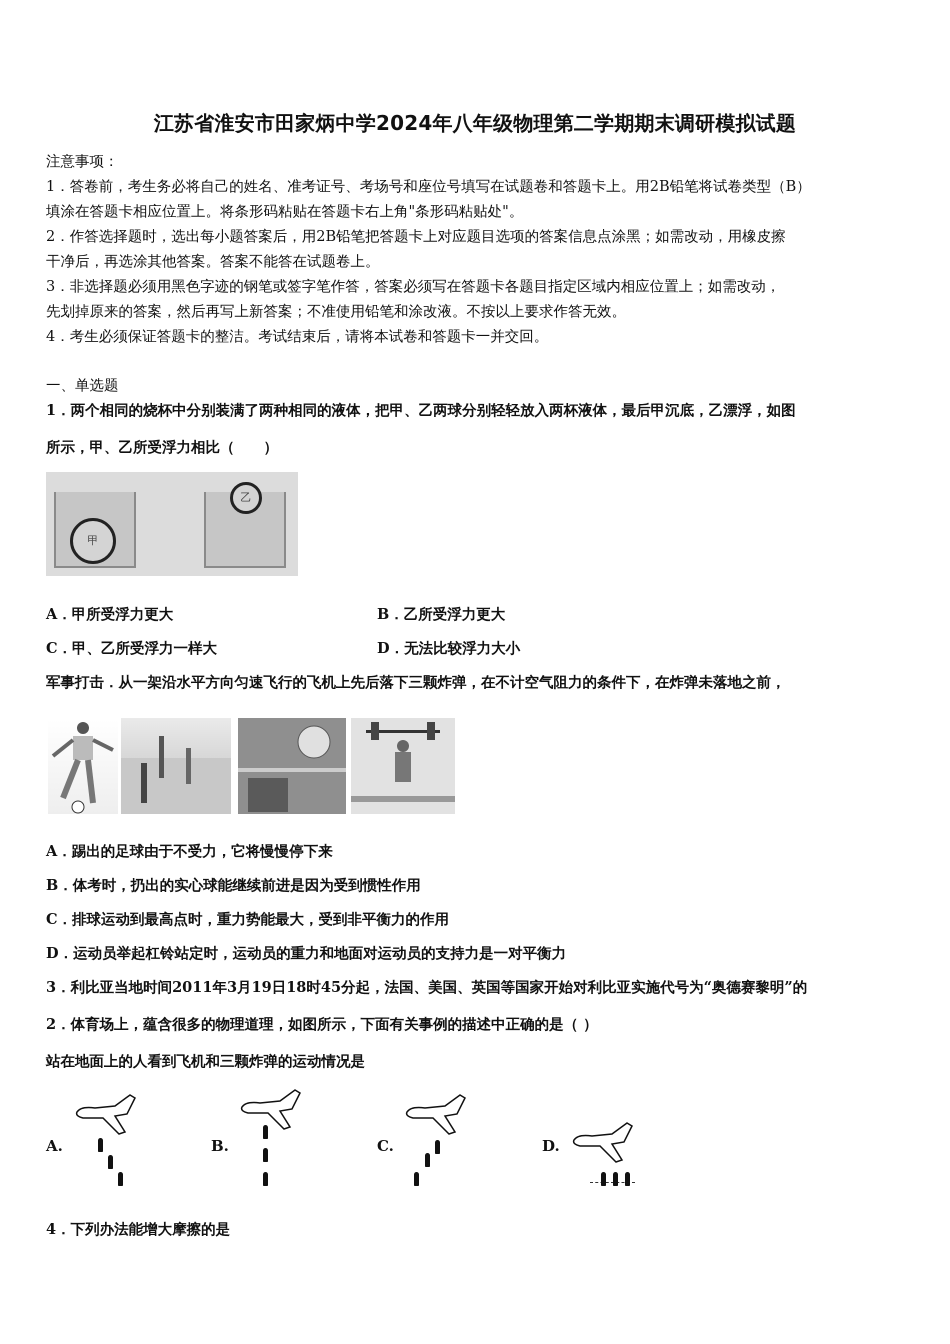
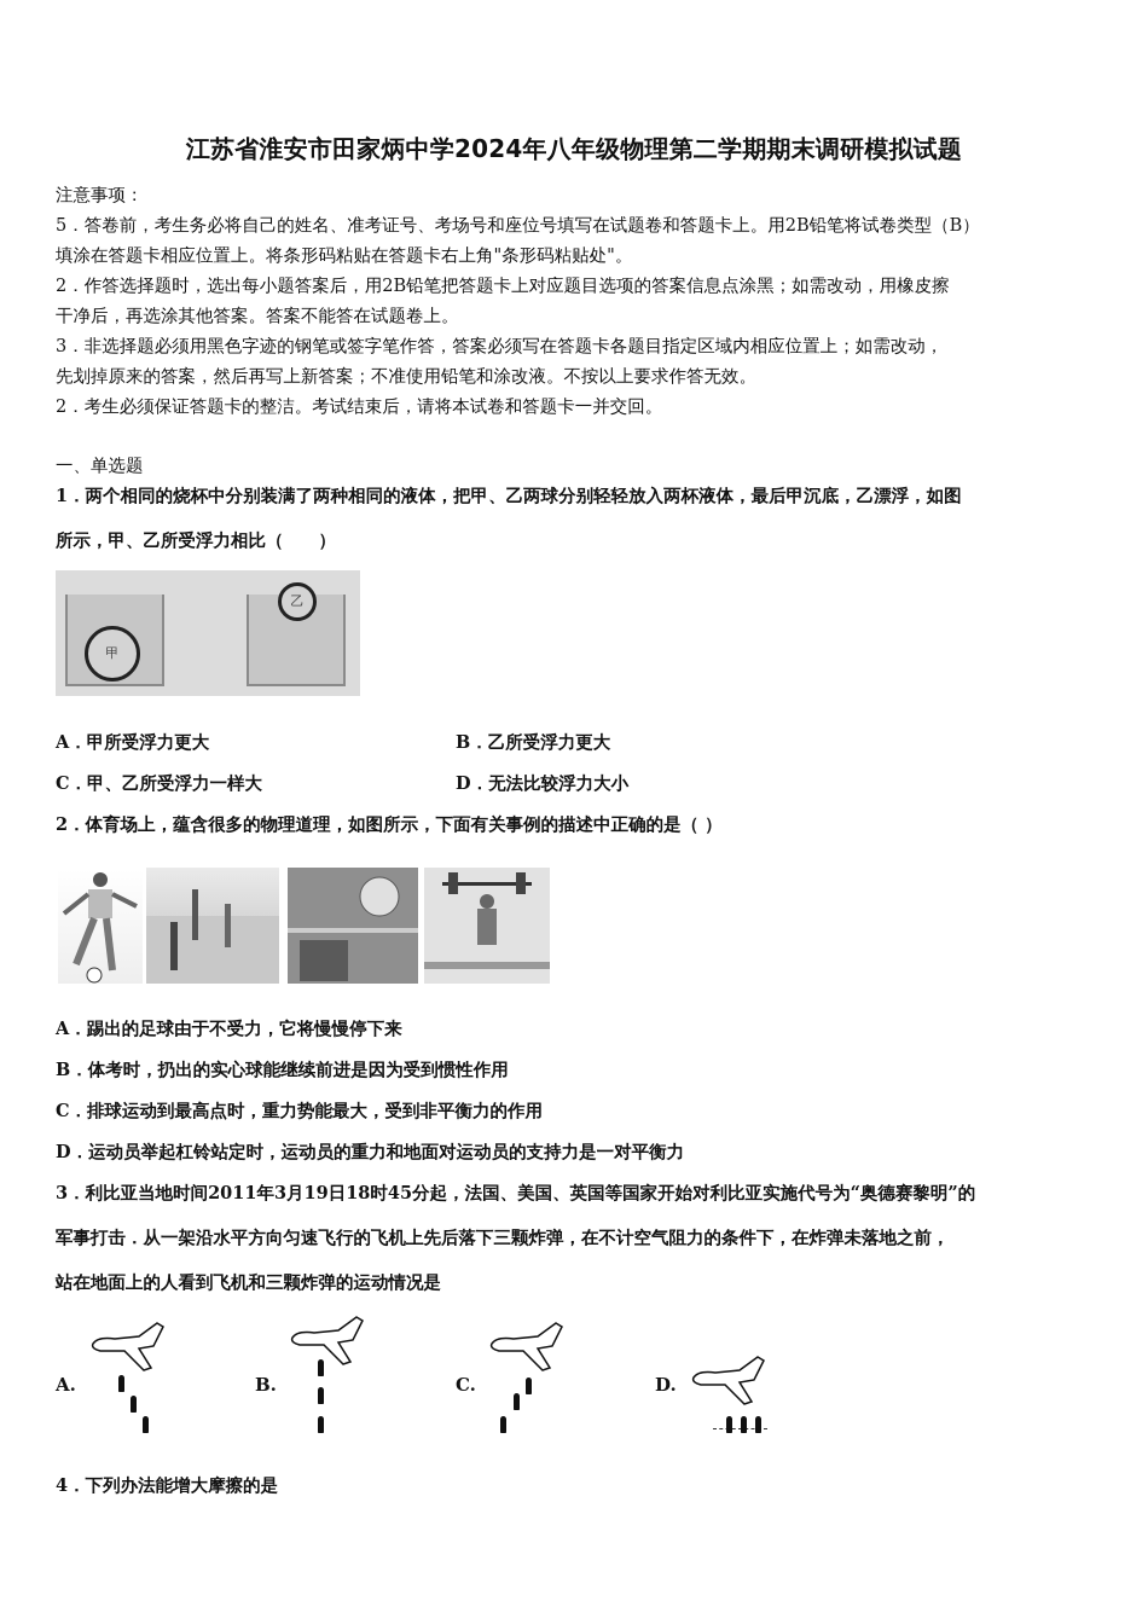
  江苏省淮安市田家炳中学2024年八年级物理第二学期期末调研模拟试题
  注意事项：
- 1．答卷前，考生务必将自己的姓名、准考证号、考场号和座位号填写在试题卷和答题卡上。用2B铅笔将试卷类型（B）
+ 5．答卷前，考生务必将自己的姓名、准考证号、考场号和座位号填写在试题卷和答题卡上。用2B铅笔将试卷类型（B）
  填涂在答题卡相应位置上。将条形码粘贴在答题卡右上角"条形码粘贴处"。
  2．作答选择题时，选出每小题答案后，用2B铅笔把答题卡上对应题目选项的答案信息点涂黑；如需改动，用橡皮擦
  干净后，再选涂其他答案。答案不能答在试题卷上。
  3．非选择题必须用黑色字迹的钢笔或签字笔作答，答案必须写在答题卡各题目指定区域内相应位置上；如需改动，
  先划掉原来的答案，然后再写上新答案；不准使用铅笔和涂改液。不按以上要求作答无效。
- 4．考生必须保证答题卡的整洁。考试结束后，请将本试卷和答题卡一并交回。
+ 2．考生必须保证答题卡的整洁。考试结束后，请将本试卷和答题卡一并交回。
  一、单选题
  1．两个相同的烧杯中分别装满了两种相同的液体，把甲、乙两球分别轻轻放入两杯液体，最后甲沉底，乙漂浮，如图
  所示，甲、乙所受浮力相比（ ）
  甲
  乙
  A．甲所受浮力更大
  B．乙所受浮力更大
  C．甲、乙所受浮力一样大
  D．无法比较浮力大小
- 军事打击．从一架沿水平方向匀速飞行的飞机上先后落下三颗炸弹，在不计空气阻力的条件下，在炸弹未落地之前，
+ 2．体育场上，蕴含很多的物理道理，如图所示，下面有关事例的描述中正确的是（ ）
  A．踢出的足球由于不受力，它将慢慢停下来
  B．体考时，扔出的实心球能继续前进是因为受到惯性作用
  C．排球运动到最高点时，重力势能最大，受到非平衡力的作用
  D．运动员举起杠铃站定时，运动员的重力和地面对运动员的支持力是一对平衡力
  3．利比亚当地时间2011年3月19日18时45分起，法国、美国、英国等国家开始对利比亚实施代号为“奥德赛黎明”的
- 2．体育场上，蕴含很多的物理道理，如图所示，下面有关事例的描述中正确的是（ ）
+ 军事打击．从一架沿水平方向匀速飞行的飞机上先后落下三颗炸弹，在不计空气阻力的条件下，在炸弹未落地之前，
  站在地面上的人看到飞机和三颗炸弹的运动情况是
  A.
  B.
  C.
  D.
  4．下列办法能增大摩擦的是
